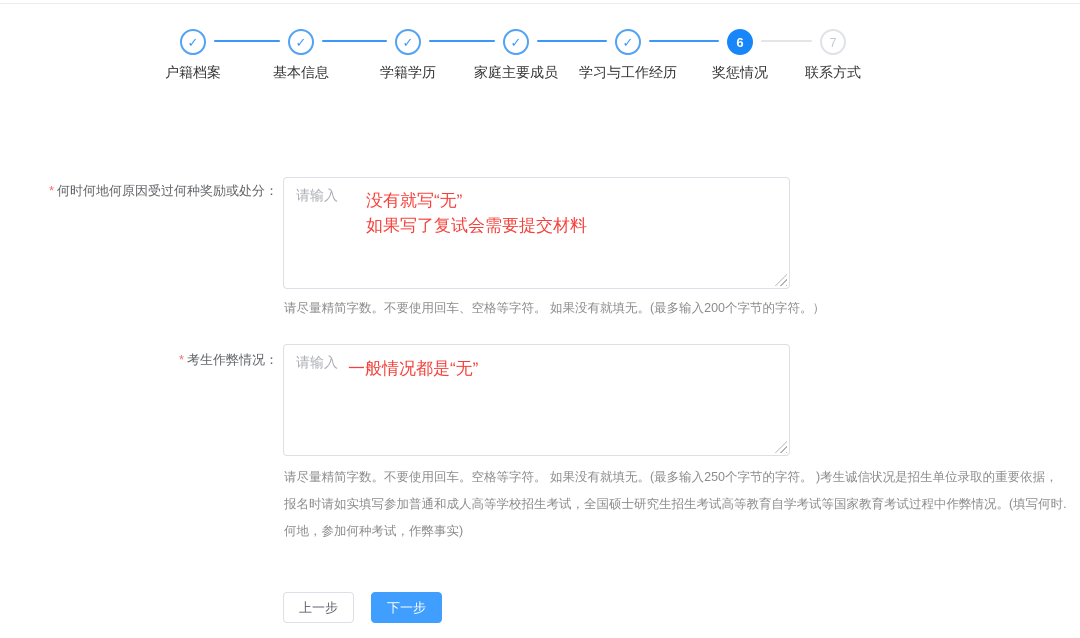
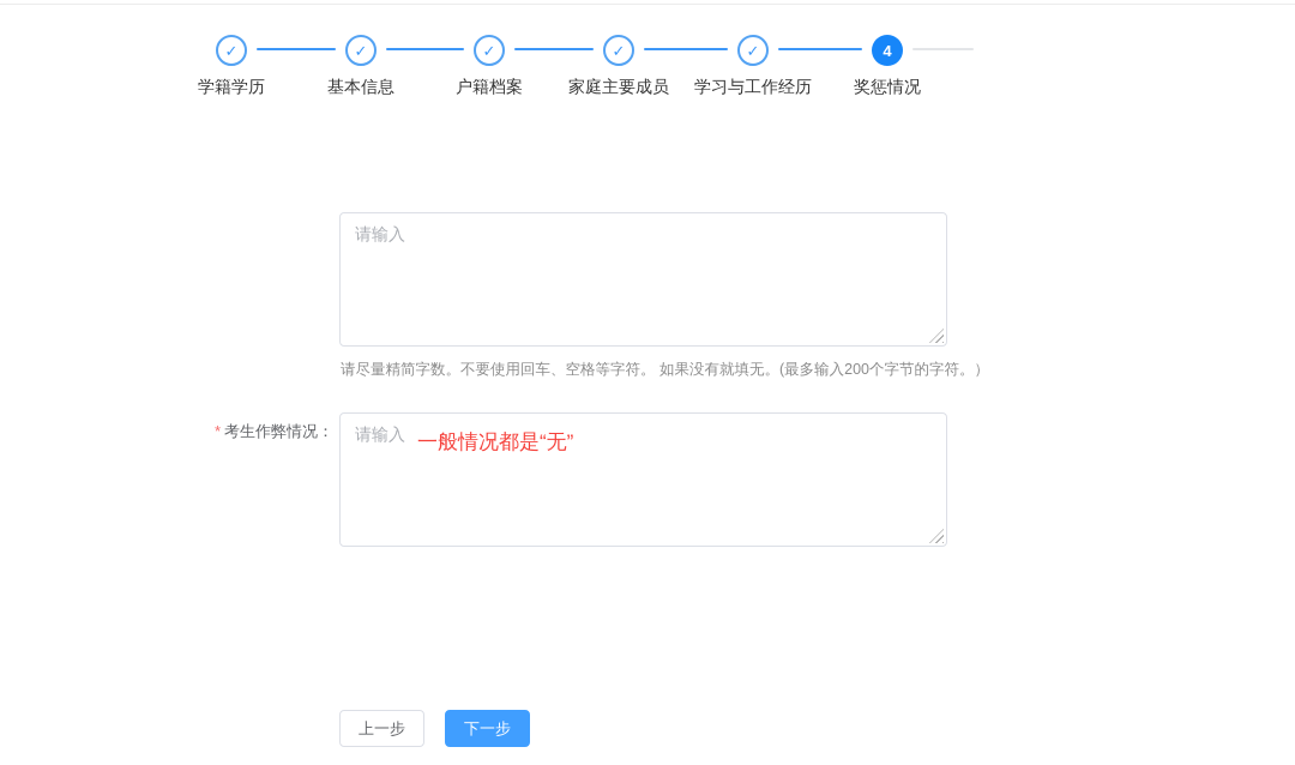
  ✓
- 户籍档案
+ 学籍学历
  ✓
  基本信息
  ✓
- 学籍学历
+ 户籍档案
  ✓
  家庭主要成员
  ✓
  学习与工作经历
- 6
+ 4
  奖惩情况
- 7
- 联系方式
- * 何时何地何原因受过何种奖励或处分：
  请输入
- 没有就写“无”
- 如果写了复试会需要提交材料
  请尽量精简字数。不要使用回车、空格等字符。 如果没有就填无。(最多输入200个字节的字符。）
  * 考生作弊情况：
  请输入
  一般情况都是“无”
- 请尽量精简字数。不要使用回车。空格等字符。 如果没有就填无。(最多输入250个字节的字符。 )考生诚信状况是招生单位录取的重要依据，
- 报名时请如实填写参加普通和成人高等学校招生考试，全国硕士研究生招生考试高等教育自学考试等国家教育考试过程中作弊情况。(填写何时.
- 何地，参加何种考试，作弊事实)
  上一步
  下一步
